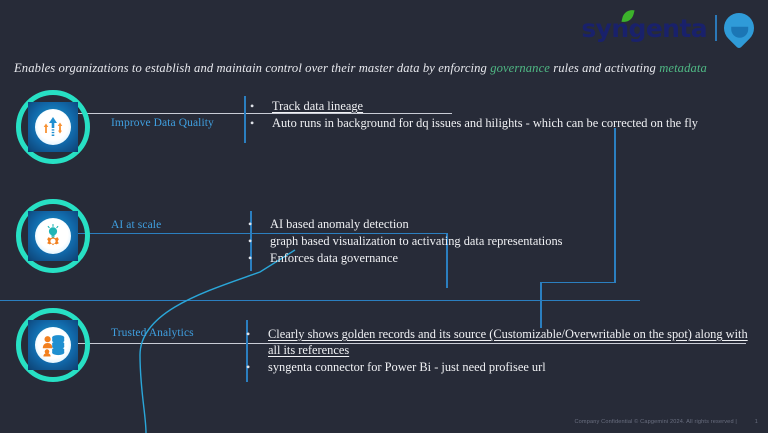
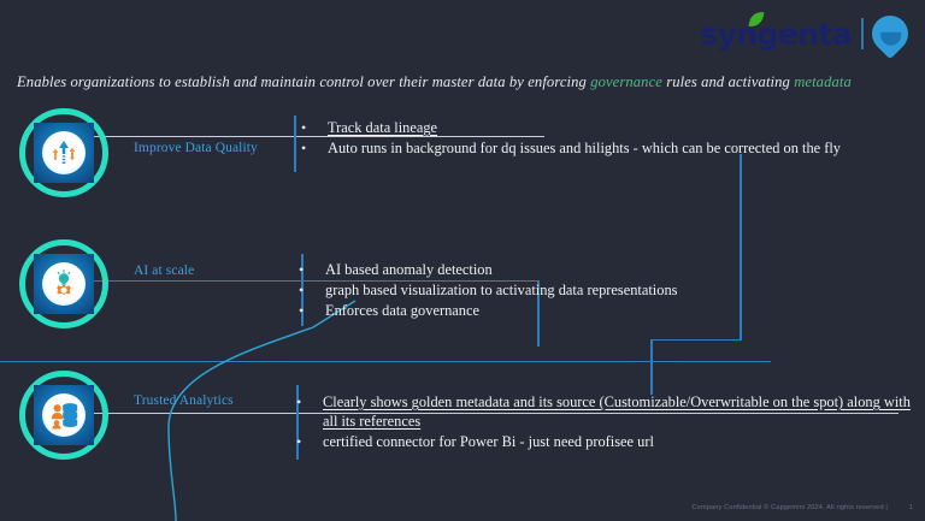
  syngenta
  Enables organizations to establish and maintain control over their master data by enforcing governance rules and activating metadata
  Improve Data Quality
  AI at scale
  Trusted Analytics
  •
  Track data lineage
  •
  Auto runs in background for dq issues and hilights - which can be corrected on the fly
  •
  AI based anomaly detection
  •
  graph based visualization to activating data representations
  •
  Enforces data governance
  •
- Clearly shows golden records and its source (Customizable/Overwritable on the spot) along with all its references
+ Clearly shows golden metadata and its source (Customizable/Overwritable on the spot) along with all its references
  •
- syngenta connector for Power Bi - just need profisee url
+ certified connector for Power Bi - just need profisee url
